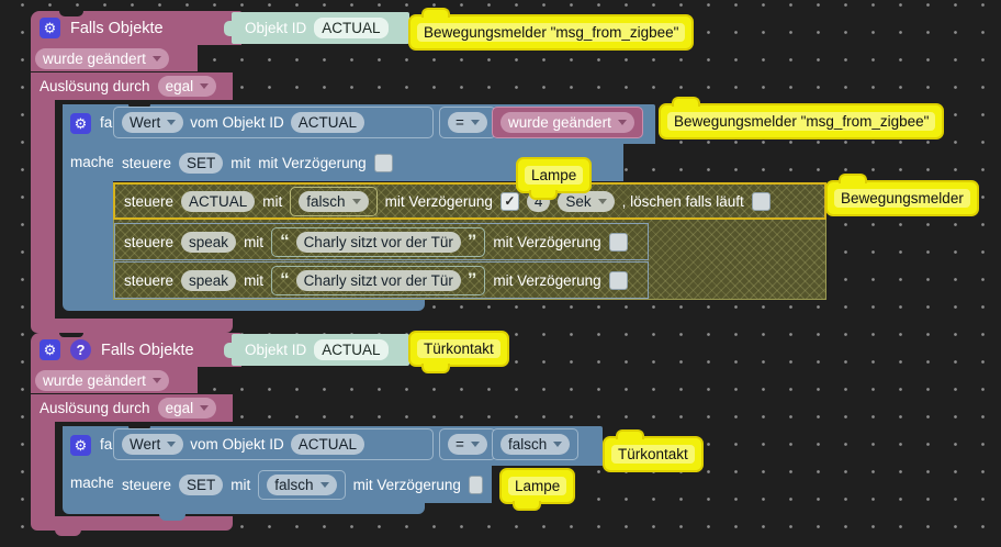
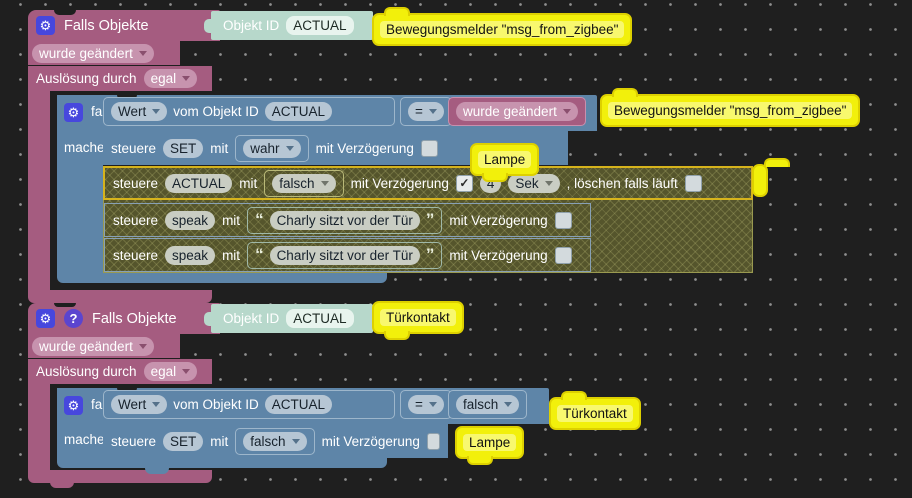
  ⚙
  Falls Objekte
  Objekt ID
  ACTUAL
  wurde geändert
  Auslösung durch
  egal
  ⚙
  mache
  Wert
  vom Objekt ID
  ACTUAL
  =
  wurde geändert
  steuere
  SET
  mit
+ wahr
  mit Verzögerung
  steuere
  ACTUAL
  mit
  falsch
  mit Verzögerung
  ✓
  4
  Sek
  , löschen falls läuft
  steuere
  speak
  mit
  “
  Charly sitzt vor der Tür
  ”
  mit Verzögerung
  steuere
  speak
  mit
  “
  Charly sitzt vor der Tür
  ”
  mit Verzögerung
  ⚙
  ?
  Falls Objekte
  Objekt ID
  ACTUAL
  wurde geändert
  Auslösung durch
  egal
  ⚙
  mache
  Wert
  vom Objekt ID
  ACTUAL
  =
  falsch
  steuere
  SET
  mit
  falsch
  mit Verzögerung
  Bewegungsmelder "msg_from_zigbee"
  Bewegungsmelder "msg_from_zigbee"
  Lampe
- Bewegungsmelder
  Türkontakt
  Türkontakt
  Lampe
